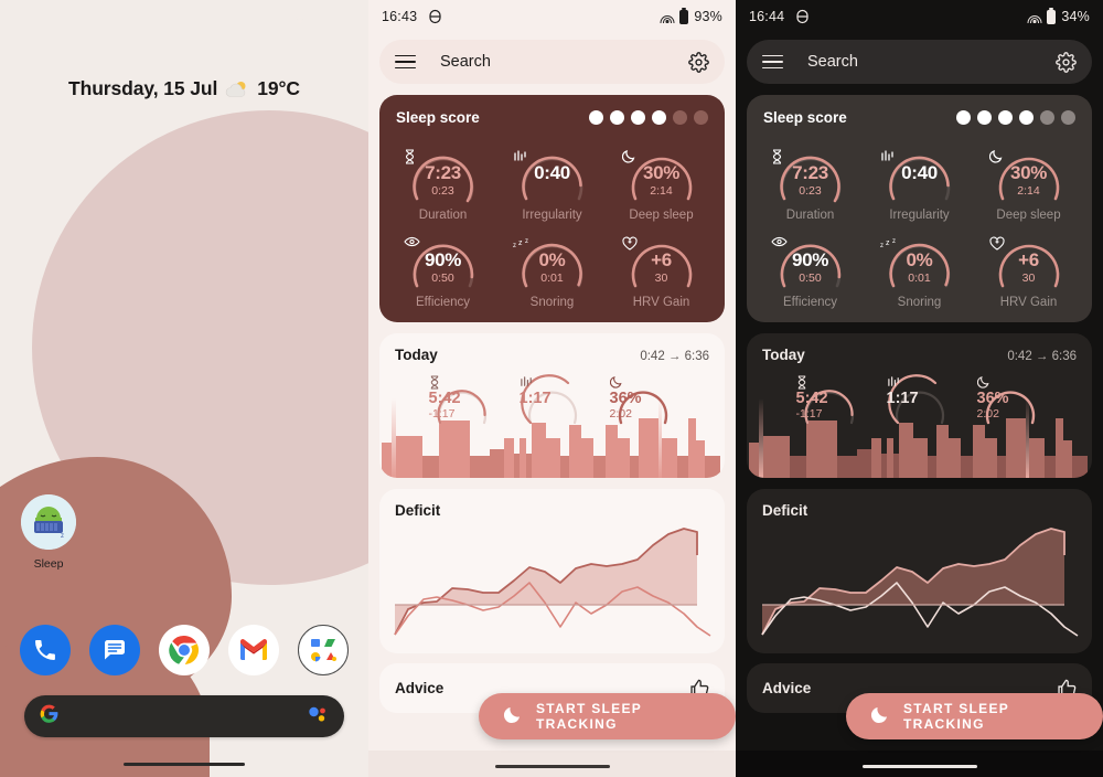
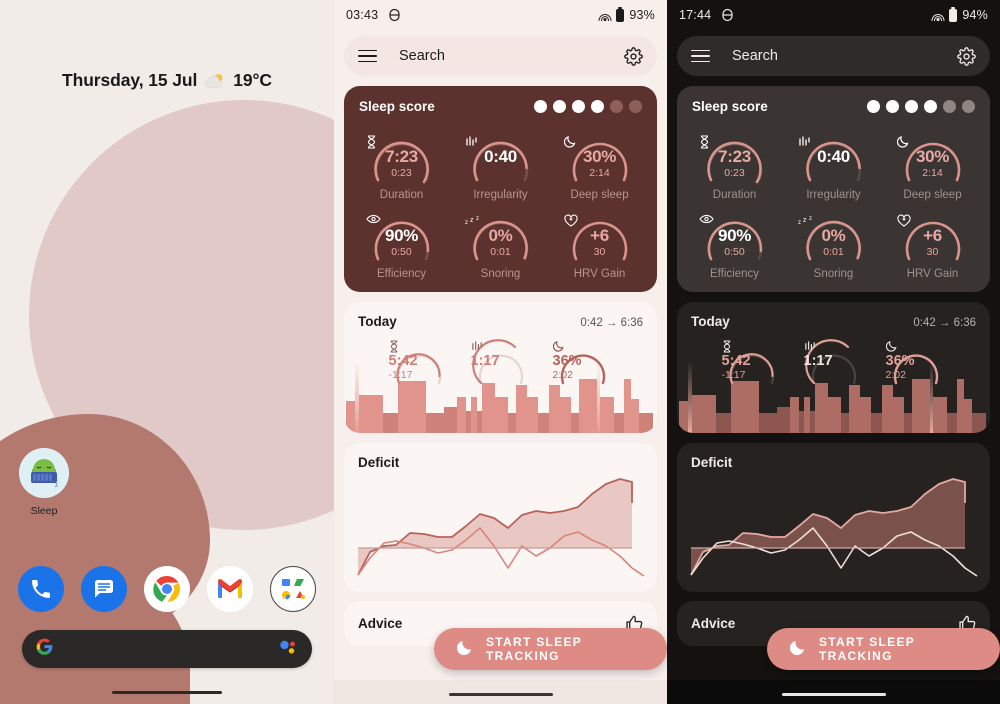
  Thursday, 15 Jul
  19°C
  Sleep
- 16:43
+ 03:43
  93%
  Search
  Sleep score
  7:23
  0:23
  Duration
  0:40
  Irregularity
  30%
  2:14
  Deep sleep
  90%
  0:50
  Efficiency
  0%
  0:01
  Snoring
  +6
  30
  HRV Gain
  Today
  0:42 → 6:36
  5:42
  -1:17
  1:17
  36%
  2:02
  Deficit
  Advice
  START SLEEP TRACKING
- 16:44
+ 17:44
- 34%
+ 94%
  Search
  Sleep score
  7:23
  0:23
  Duration
  0:40
  Irregularity
  30%
  2:14
  Deep sleep
  90%
  0:50
  Efficiency
  0%
  0:01
  Snoring
  +6
  30
  HRV Gain
  Today
  0:42 → 6:36
  5:42
  -1:17
  1:17
  36%
  2:02
  Deficit
  Advice
  START SLEEP TRACKING
